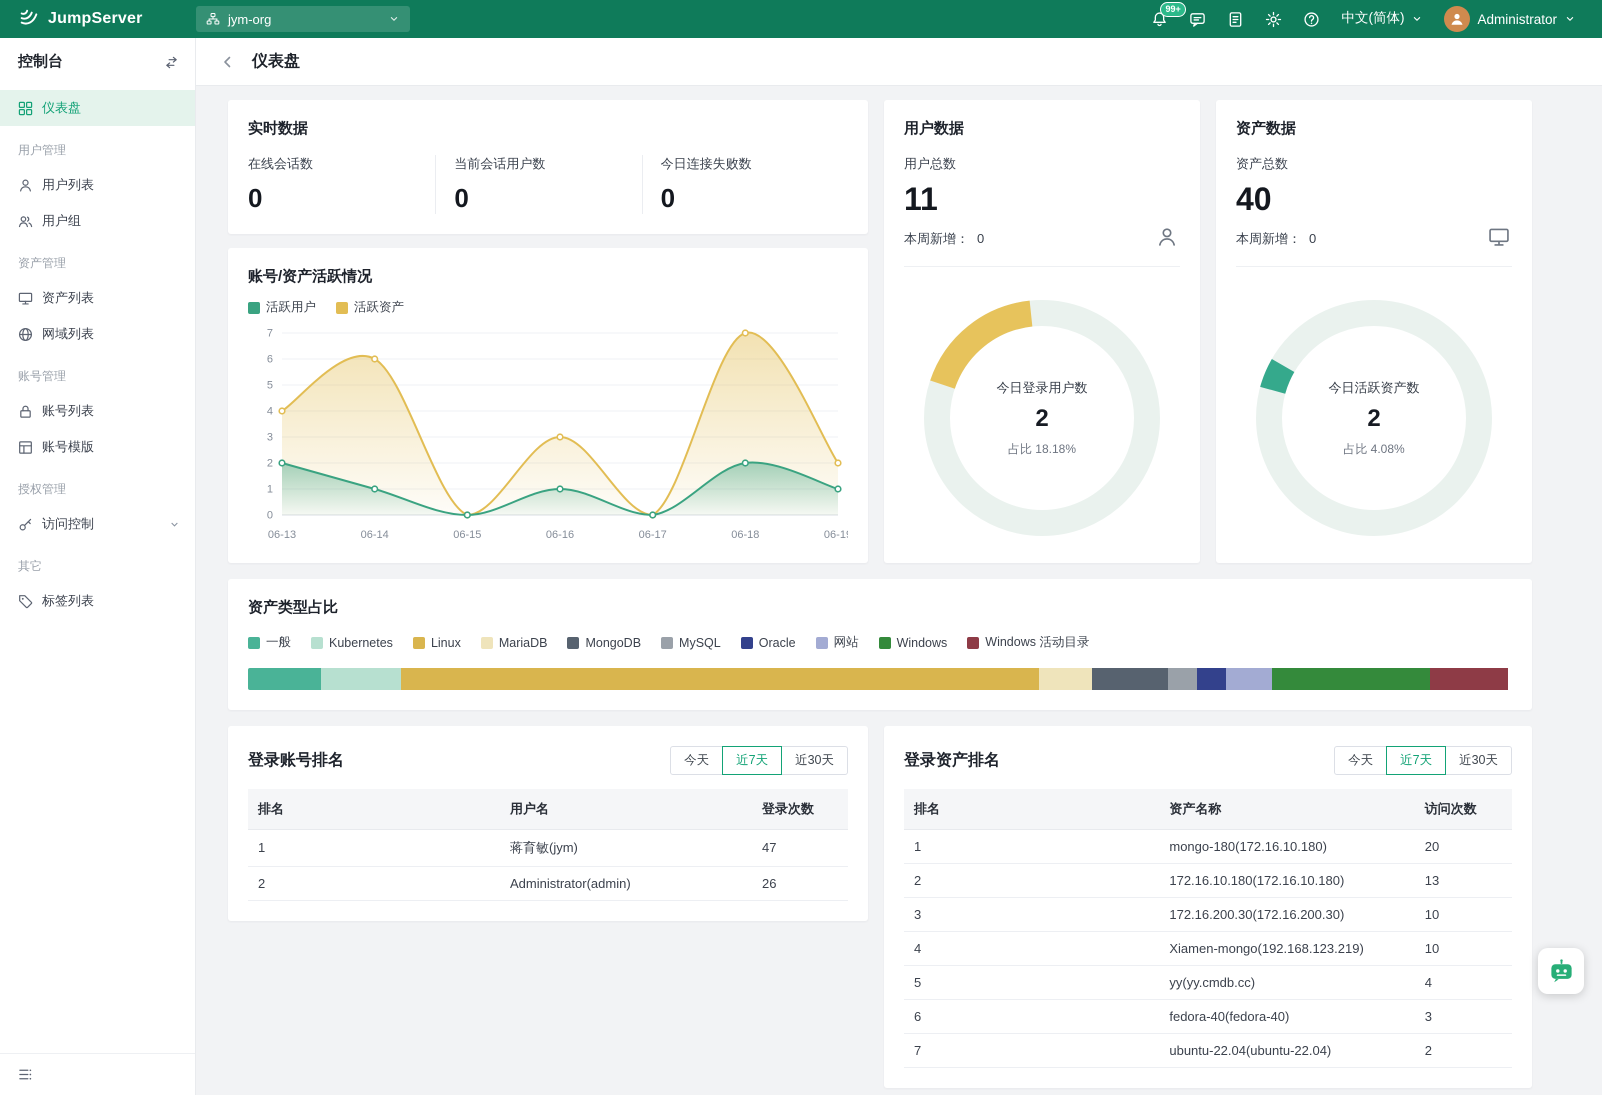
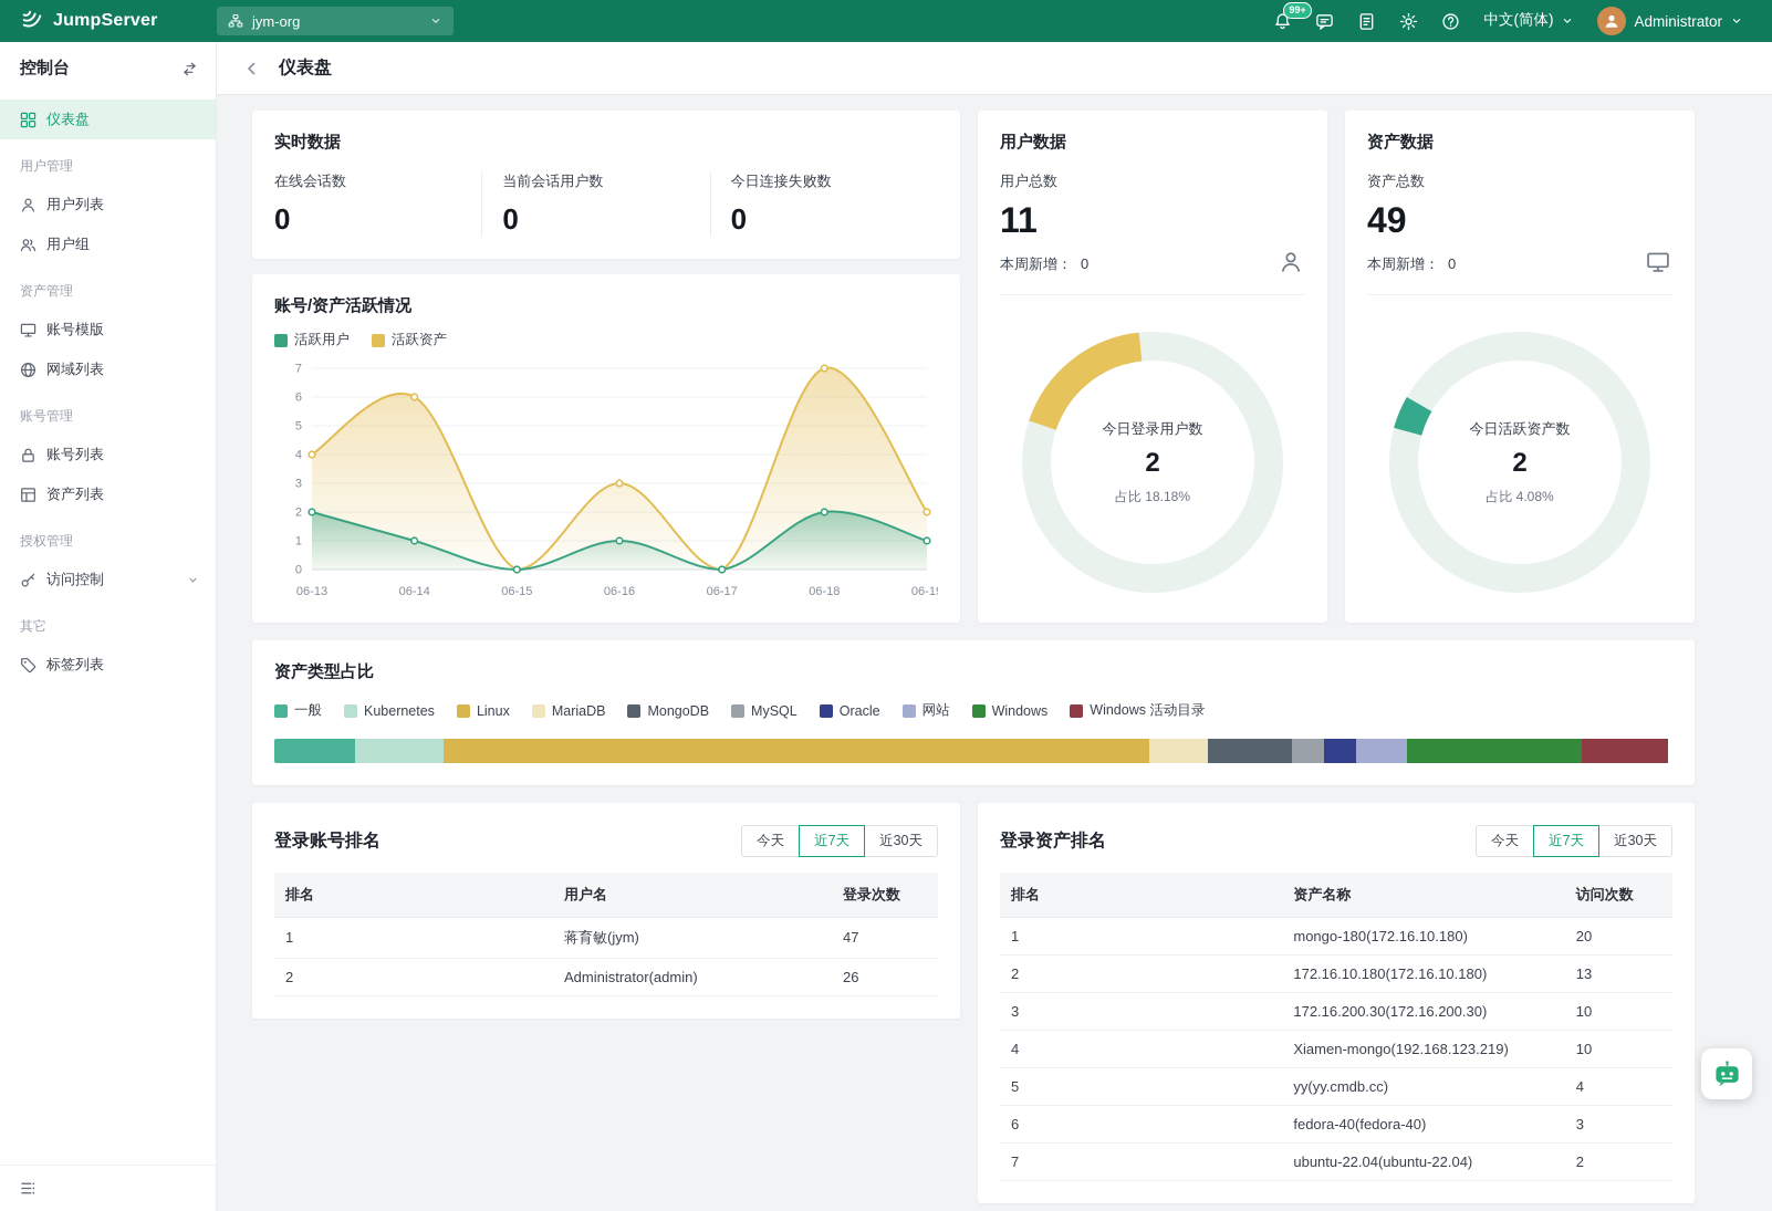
  JumpServer
  jym-org
  99+
  中文(简体)
  Administrator
  控制台
  仪表盘
  用户管理
  用户列表
  用户组
  资产管理
- 资产列表
+ 账号模版
  网域列表
  账号管理
  账号列表
- 账号模版
+ 资产列表
  授权管理
  访问控制
  其它
  标签列表
  仪表盘
  实时数据
  在线会话数
  0
  当前会话用户数
  0
  今日连接失败数
  0
  用户数据
  用户总数
  11
  本周新增： 0
  今日登录用户数
  2
  占比 18.18%
  资产数据
  资产总数
- 40
+ 49
  本周新增： 0
  今日活跃资产数
  2
  占比 4.08%
  账号/资产活跃情况
  活跃用户
  活跃资产
  0
  1
  2
  3
  4
  5
  6
  7
  06-13
  06-14
  06-15
  06-16
  06-17
  06-18
  06-1
  资产类型占比
  一般
  Kubernetes
  Linux
  MariaDB
  MongoDB
  MySQL
  Oracle
  网站
  Windows
  Windows 活动目录
  登录账号排名
  今天
  近7天
  近30天
  排名
  用户名
  登录次数
  1
  蒋育敏(jym)
  47
  2
  Administrator(admin)
  26
  登录资产排名
  今天
  近7天
  近30天
  排名
  资产名称
  访问次数
  1
  mongo-180(172.16.10.180)
  20
  2
  172.16.10.180(172.16.10.180)
  13
  3
  172.16.200.30(172.16.200.30)
  10
  4
  Xiamen-mongo(192.168.123.219)
  10
  5
  yy(yy.cmdb.cc)
  4
  6
  fedora-40(fedora-40)
  3
  7
  ubuntu-22.04(ubuntu-22.04)
  2
